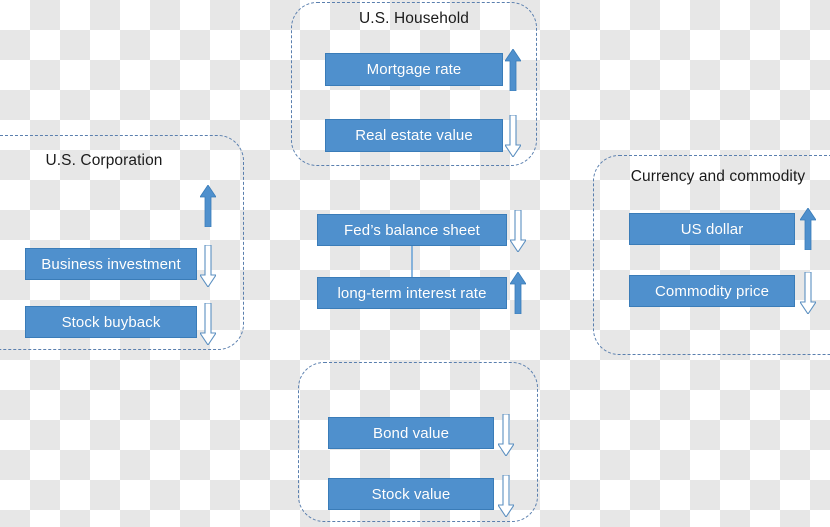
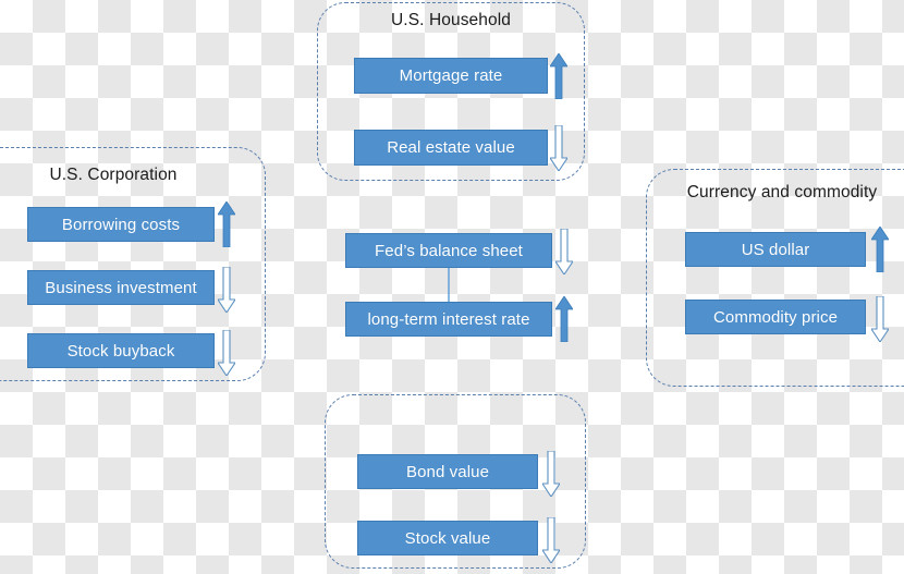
  U.S. Household
  Mortgage rate
  Real estate value
  U.S. Corporation
+ Borrowing costs
  Business investment
  Stock buyback
  Currency and commodity
  US dollar
  Commodity price
  Fed’s balance sheet
  long-term interest rate
  Bond value
  Stock value
